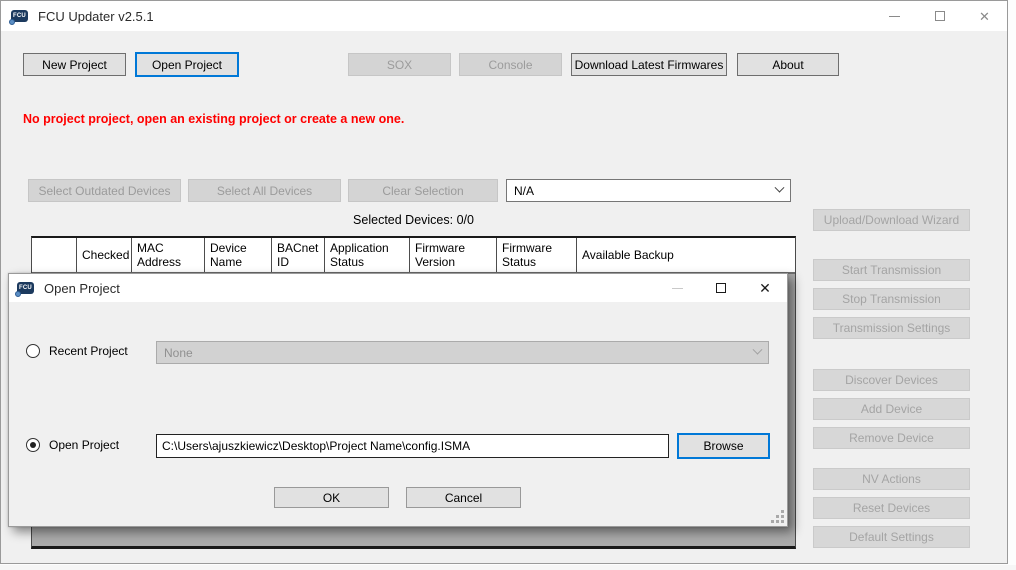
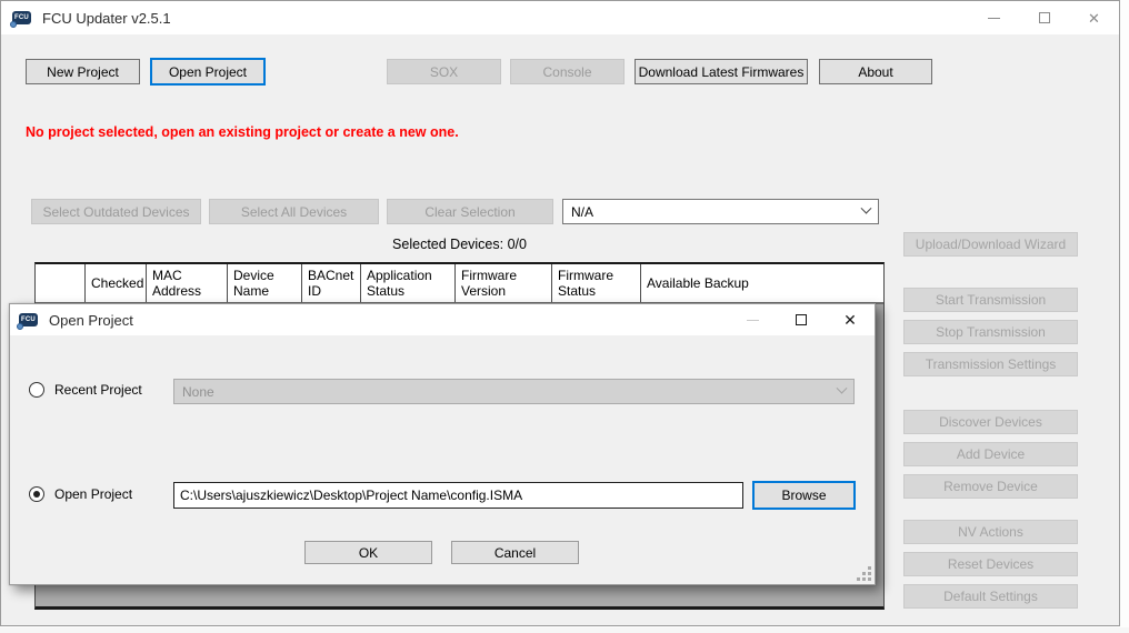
  FCU Updater v2.5.1
  ✕
  New Project
  Open Project
  SOX
  Console
  Download Latest Firmwares
  About
- No project project, open an existing project or create a new one.
+ No project selected, open an existing project or create a new one.
  Select Outdated Devices
  Select All Devices
  Clear Selection
  N/A
  Selected Devices: 0/0
  Checked
  MAC Address
  Device Name
  BACnet ID
  Application Status
  Firmware Version
  Firmware Status
  Available Backup
  Upload/Download Wizard
  Start Transmission
  Stop Transmission
  Transmission Settings
  Discover Devices
  Add Device
  Remove Device
  NV Actions
  Reset Devices
  Default Settings
  Open Project
  ✕
  Recent Project
  None
  Open Project
  C:\Users\ajuszkiewicz\Desktop\Project Name\config.ISMA
  Browse
  OK
  Cancel
